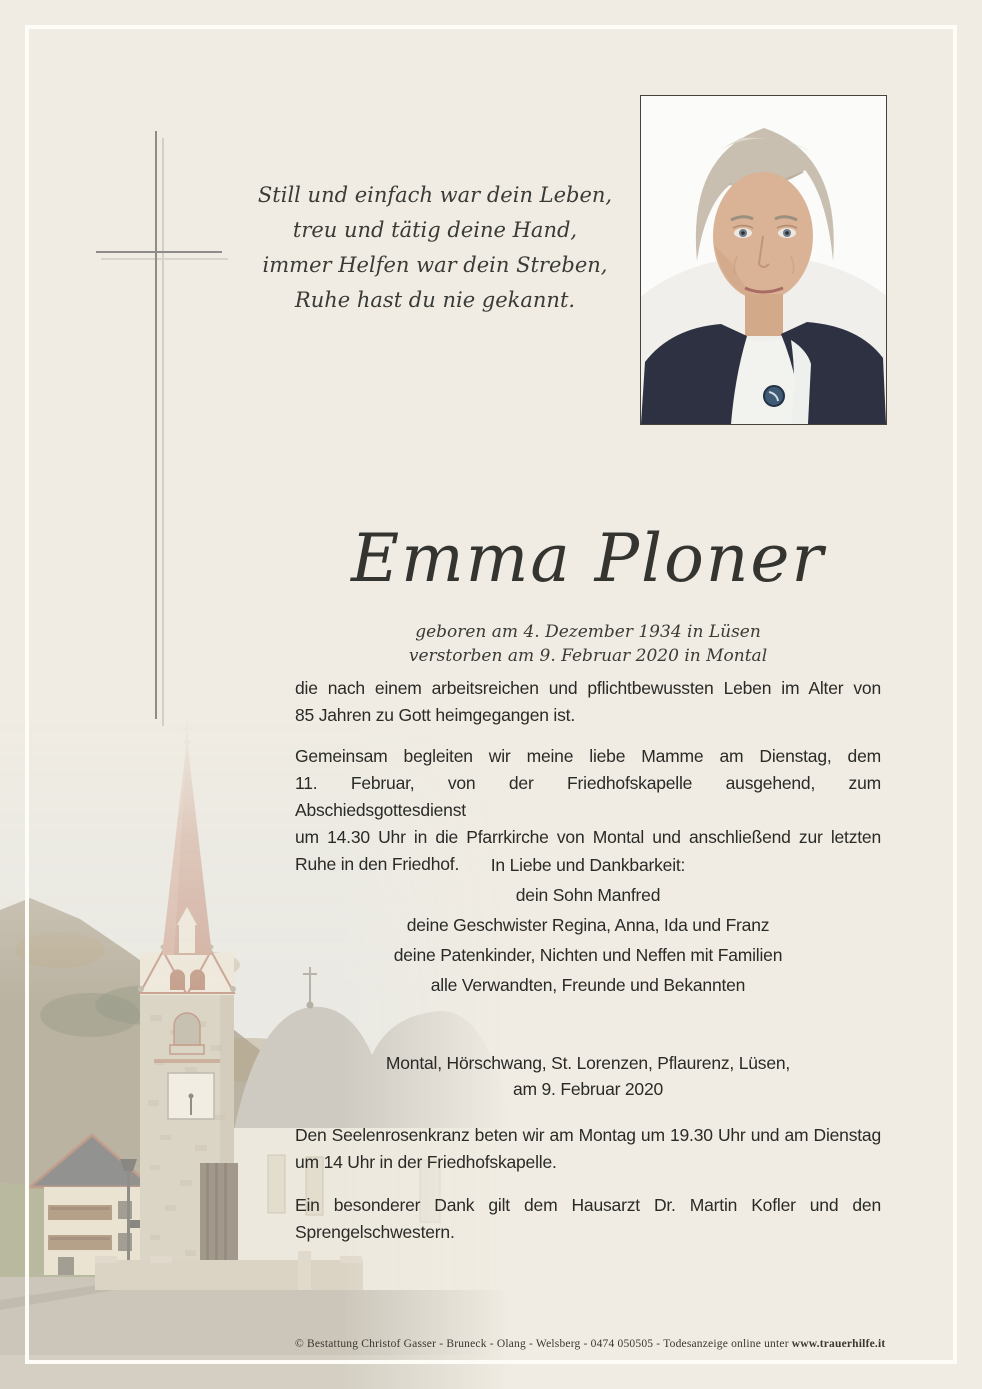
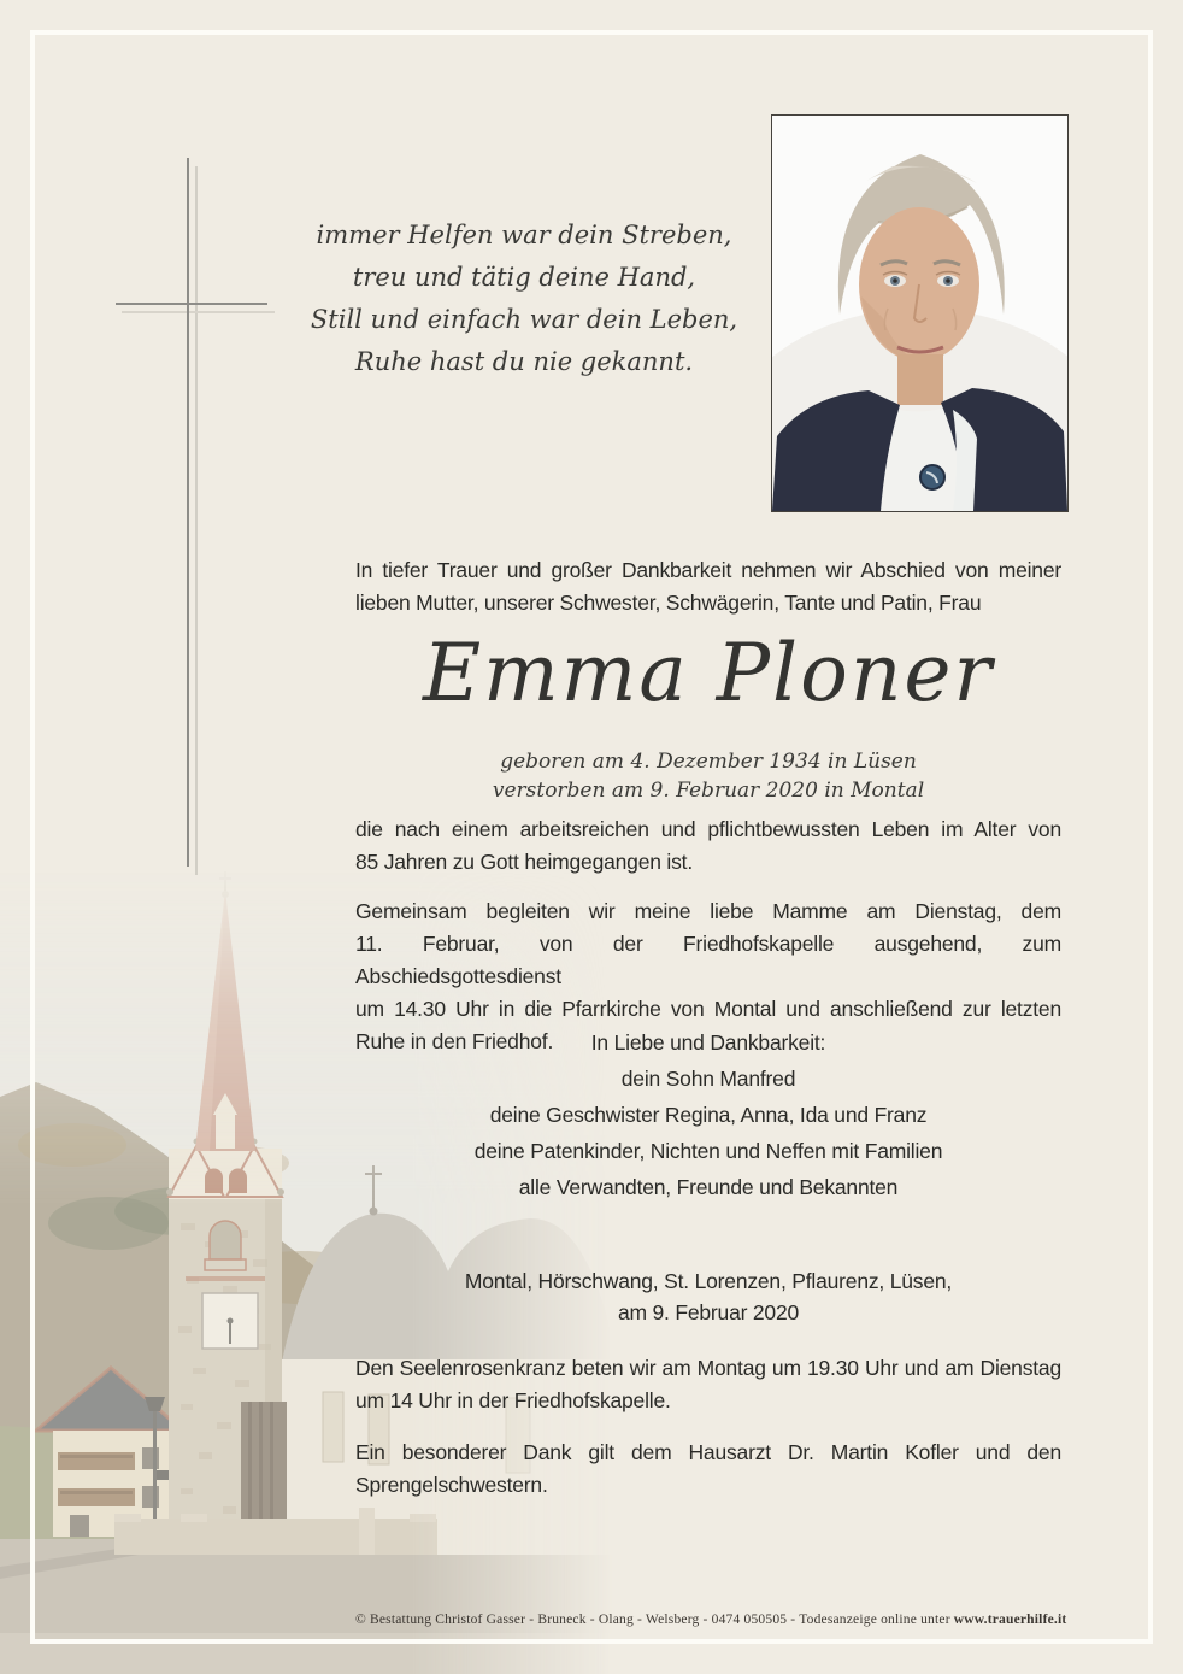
- Still und einfach war dein Leben,
+ immer Helfen war dein Streben,
  treu und tätig deine Hand,
- immer Helfen war dein Streben,
+ Still und einfach war dein Leben,
  Ruhe hast du nie gekannt.
+ In tiefer Trauer und großer Dankbarkeit nehmen wir Abschied von meiner
+ lieben Mutter, unserer Schwester, Schwägerin, Tante und Patin, Frau
  Emma Ploner
  geboren am 4. Dezember 1934 in Lüsen
  verstorben am 9. Februar 2020 in Montal
  die nach einem arbeitsreichen und pflichtbewussten Leben im Alter von
  85 Jahren zu Gott heimgegangen ist.
  Gemeinsam begleiten wir meine liebe Mamme am Dienstag, dem
  11. Februar, von der Friedhofskapelle ausgehend, zum Abschiedsgottesdienst
  um 14.30 Uhr in die Pfarrkirche von Montal und anschließend zur letzten
  Ruhe in den Friedhof.
  In Liebe und Dankbarkeit:
  dein Sohn Manfred
  deine Geschwister Regina, Anna, Ida und Franz
  deine Patenkinder, Nichten und Neffen mit Familien
  alle Verwandten, Freunde und Bekannten
  Montal, Hörschwang, St. Lorenzen, Pflaurenz, Lüsen,
  am 9. Februar 2020
  Den Seelenrosenkranz beten wir am Montag um 19.30 Uhr und am Dienstag
  um 14 Uhr in der Friedhofskapelle.
  Ein besonderer Dank gilt dem Hausarzt Dr. Martin Kofler und den
  Sprengelschwestern.
  © Bestattung Christof Gasser - Bruneck - Olang - Welsberg - 0474 050505 - Todesanzeige online unter www.trauerhilfe.it
